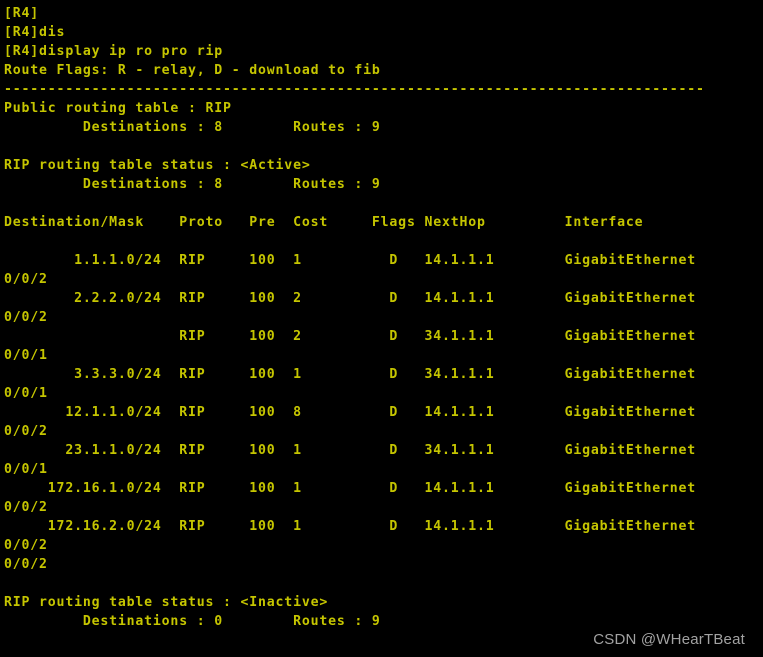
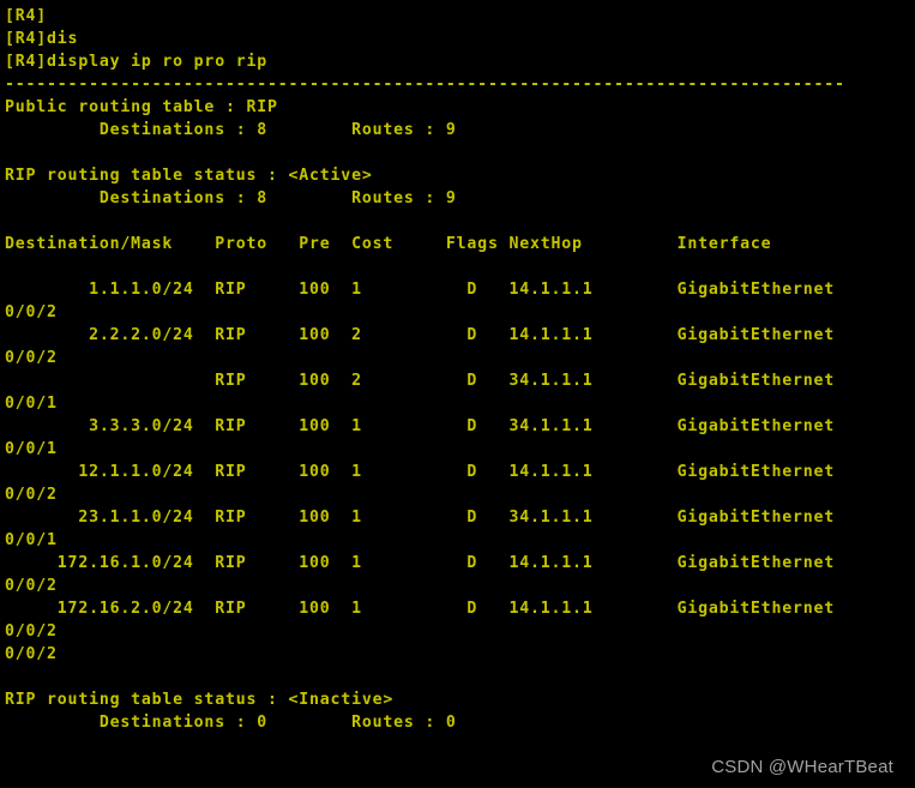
  [R4]
  [R4]dis
  [R4]display ip ro pro rip
- Route Flags: R - relay, D - download to fib
  --------------------------------------------------------------------------------
  Public routing table : RIP
  Destinations : 8 Routes : 9
  RIP routing table status : <Active>
  Destinations : 8 Routes : 9
  Destination/Mask Proto Pre Cost Flags NextHop Interface
  1.1.1.0/24 RIP 100 1 D 14.1.1.1 GigabitEthernet
  0/0/2
  2.2.2.0/24 RIP 100 2 D 14.1.1.1 GigabitEthernet
  0/0/2
  RIP 100 2 D 34.1.1.1 GigabitEthernet
  0/0/1
  3.3.3.0/24 RIP 100 1 D 34.1.1.1 GigabitEthernet
  0/0/1
- 12.1.1.0/24 RIP 100 8 D 14.1.1.1 GigabitEthernet
+ 12.1.1.0/24 RIP 100 1 D 14.1.1.1 GigabitEthernet
  0/0/2
  23.1.1.0/24 RIP 100 1 D 34.1.1.1 GigabitEthernet
  0/0/1
  172.16.1.0/24 RIP 100 1 D 14.1.1.1 GigabitEthernet
  0/0/2
  172.16.2.0/24 RIP 100 1 D 14.1.1.1 GigabitEthernet
  0/0/2
  0/0/2
  RIP routing table status : <Inactive>
- Destinations : 0 Routes : 9
+ Destinations : 0 Routes : 0
  CSDN @WHearTBeat
